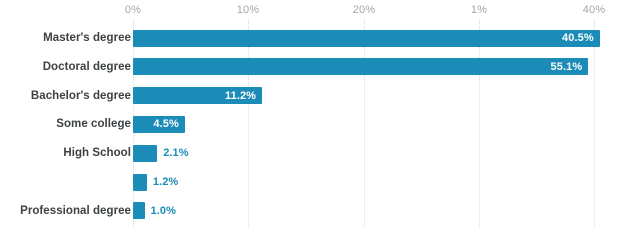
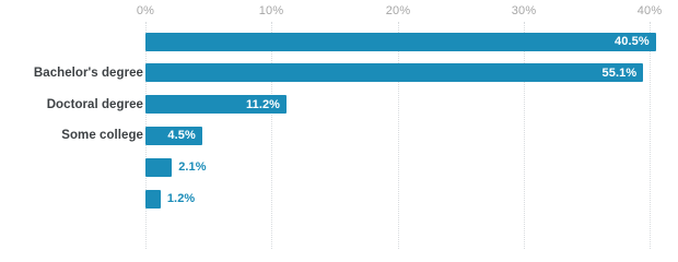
  0%
  10%
  20%
- 1%
+ 30%
  40%
- Master's degree
  40.5%
- Doctoral degree
+ Bachelor's degree
  55.1%
- Bachelor's degree
+ Doctoral degree
  11.2%
  Some college
  4.5%
- High School
  2.1%
  1.2%
- Professional degree
- 1.0%
